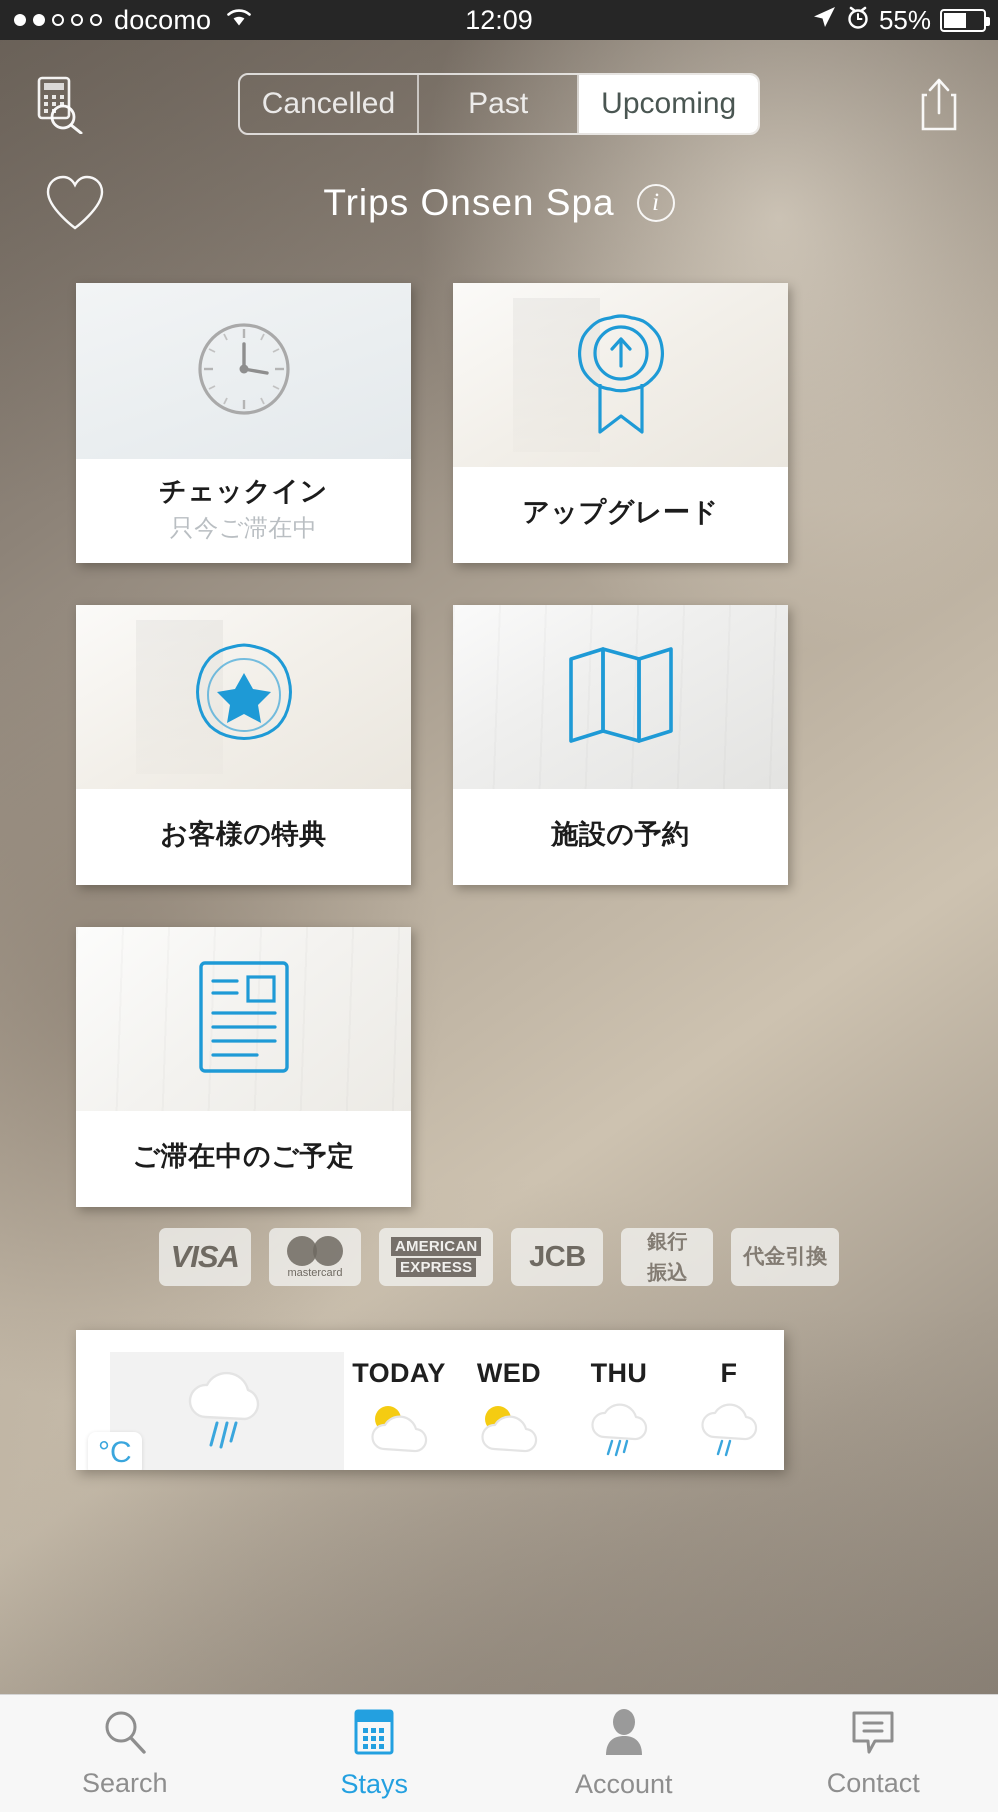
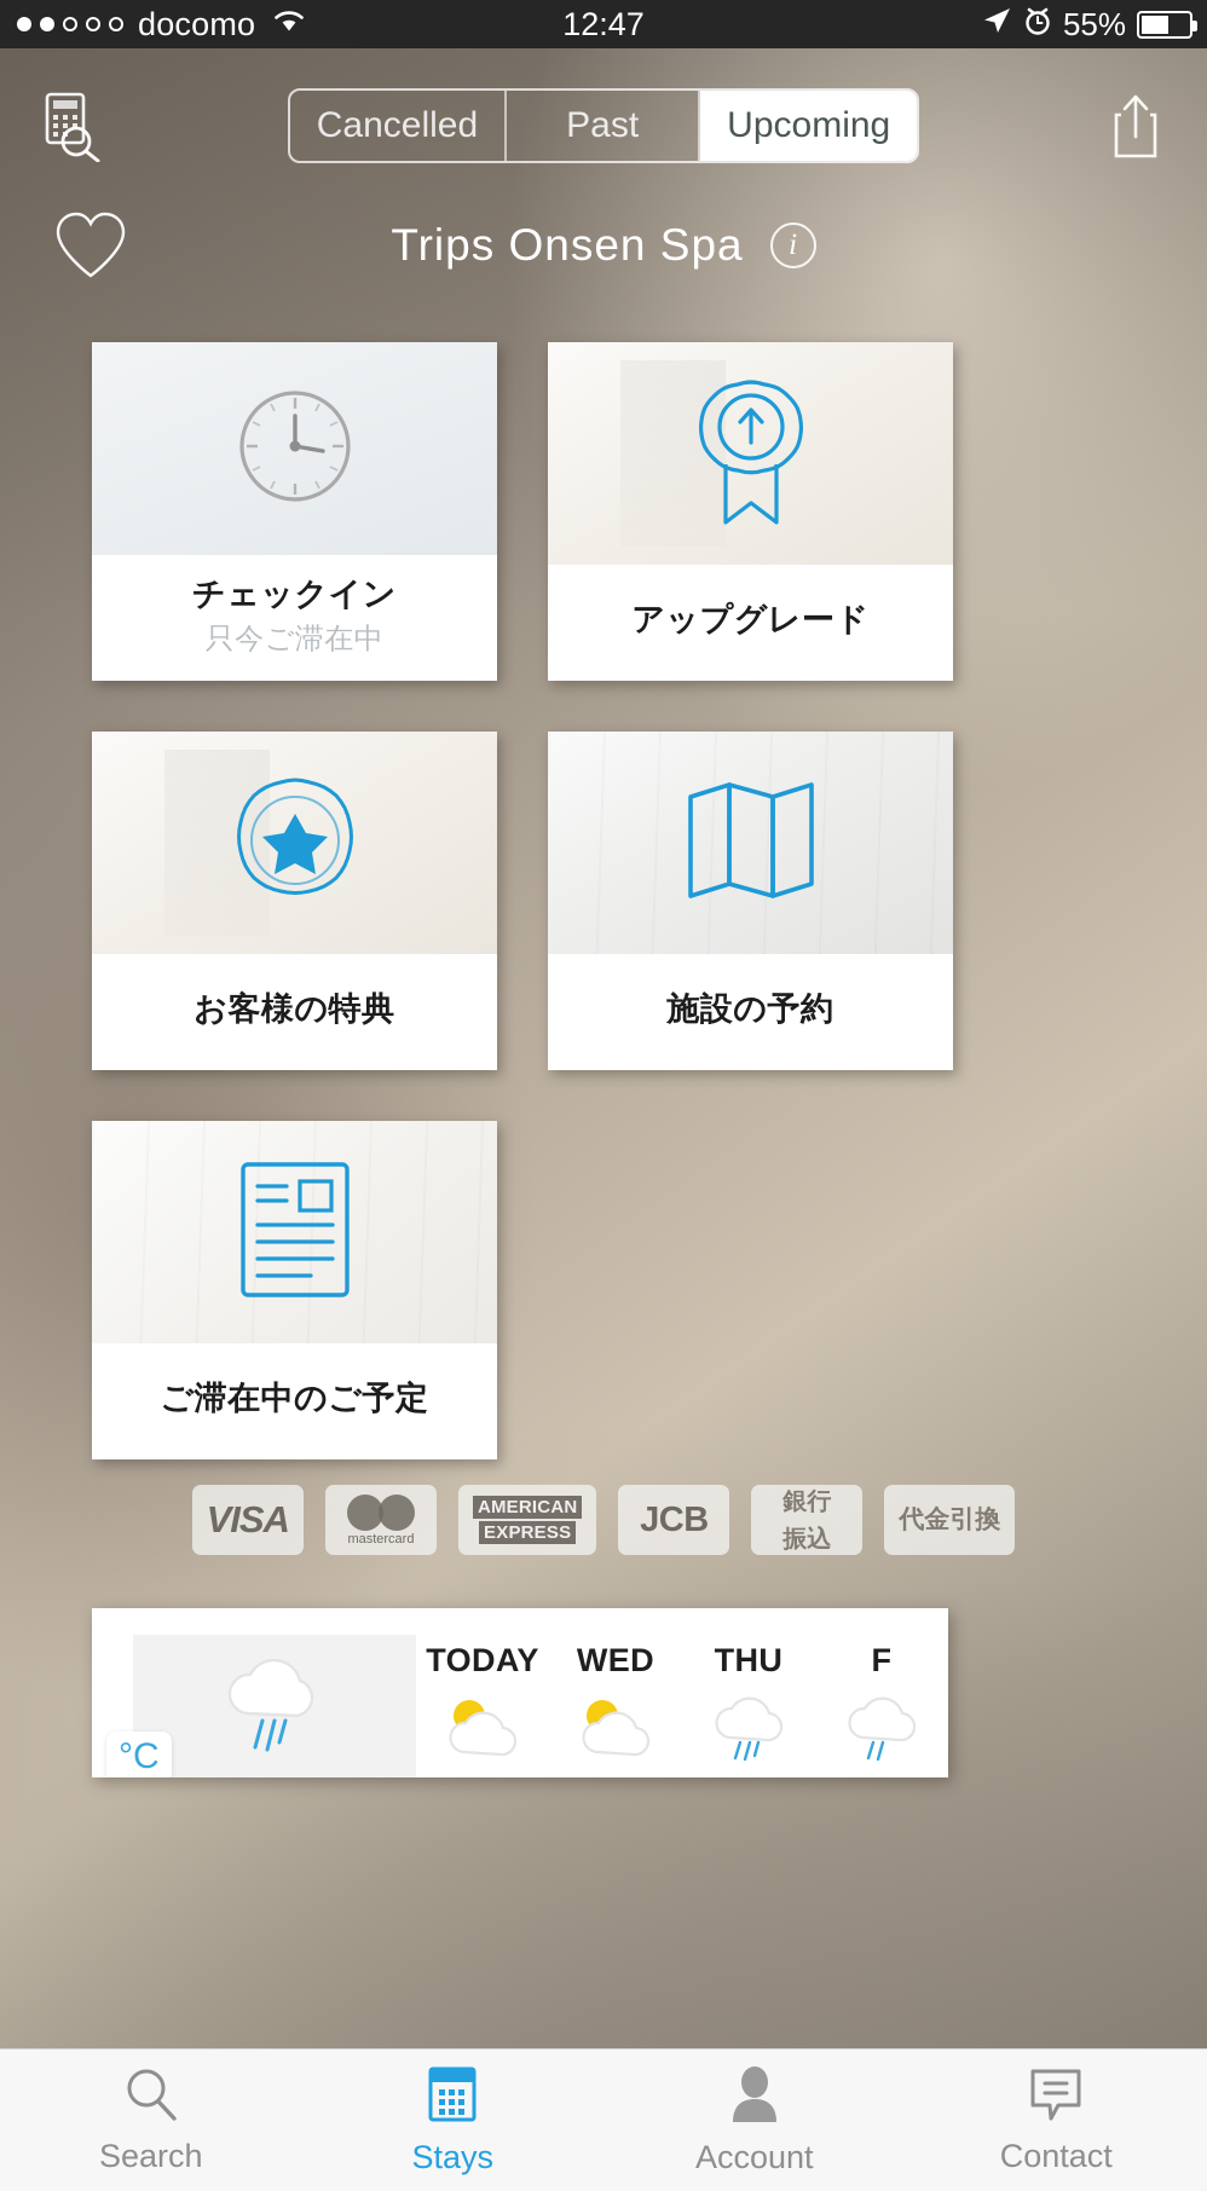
  docomo
- 12:09
+ 12:47
  55%
  Cancelled
  Past
  Upcoming
  Trips Onsen Spa
  i
  チェックイン
  只今ご滞在中
  アップグレード
  お客様の特典
  施設の予約
  ご滞在中のご予定
  VISA
  mastercard
  AMERICAN
  EXPRESS
  JCB
  銀行
  振込
  代金引換
  °C
  TODAY
  WED
  THU
  F
  Search
  Stays
  Account
  Contact
